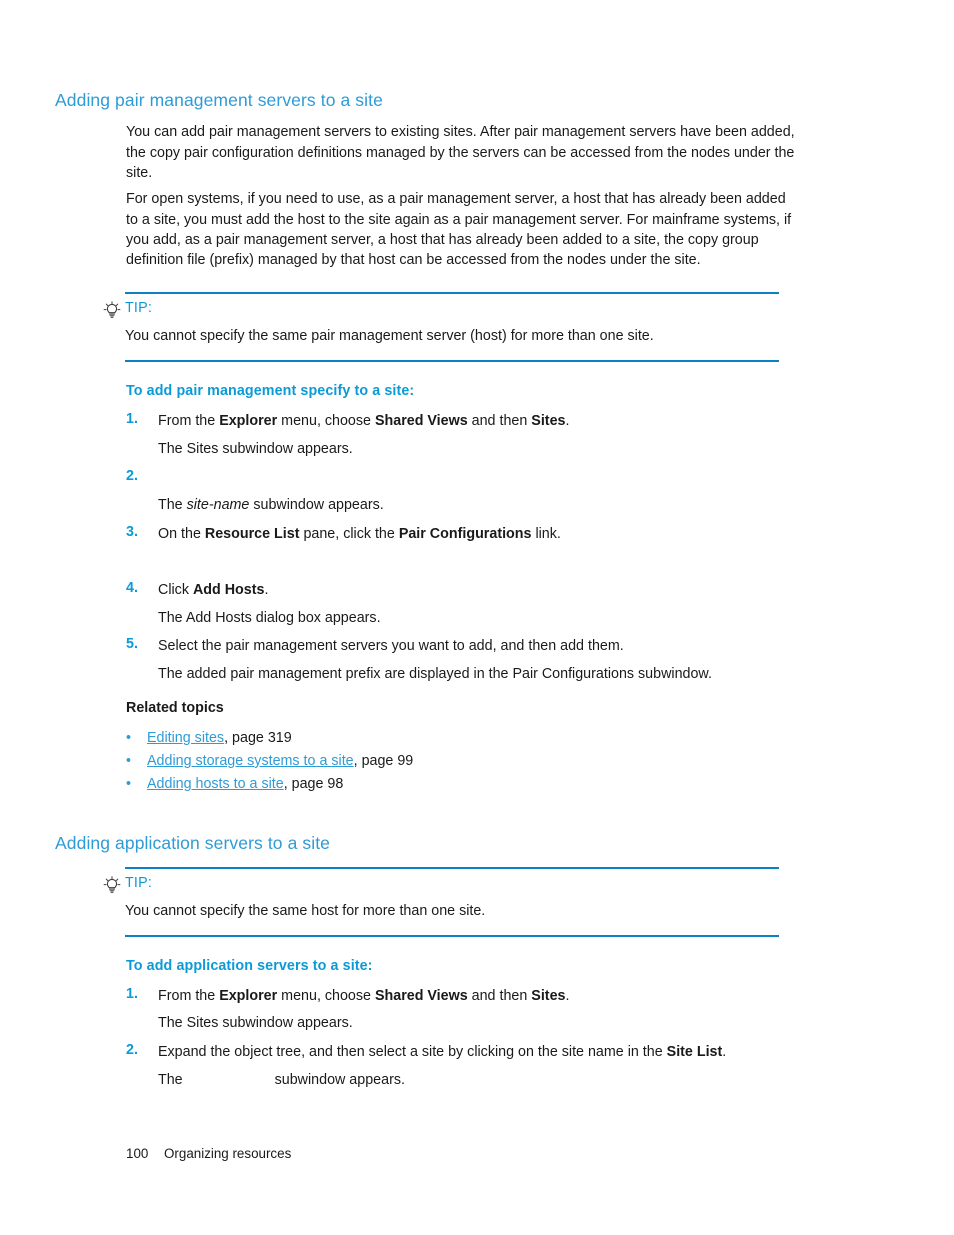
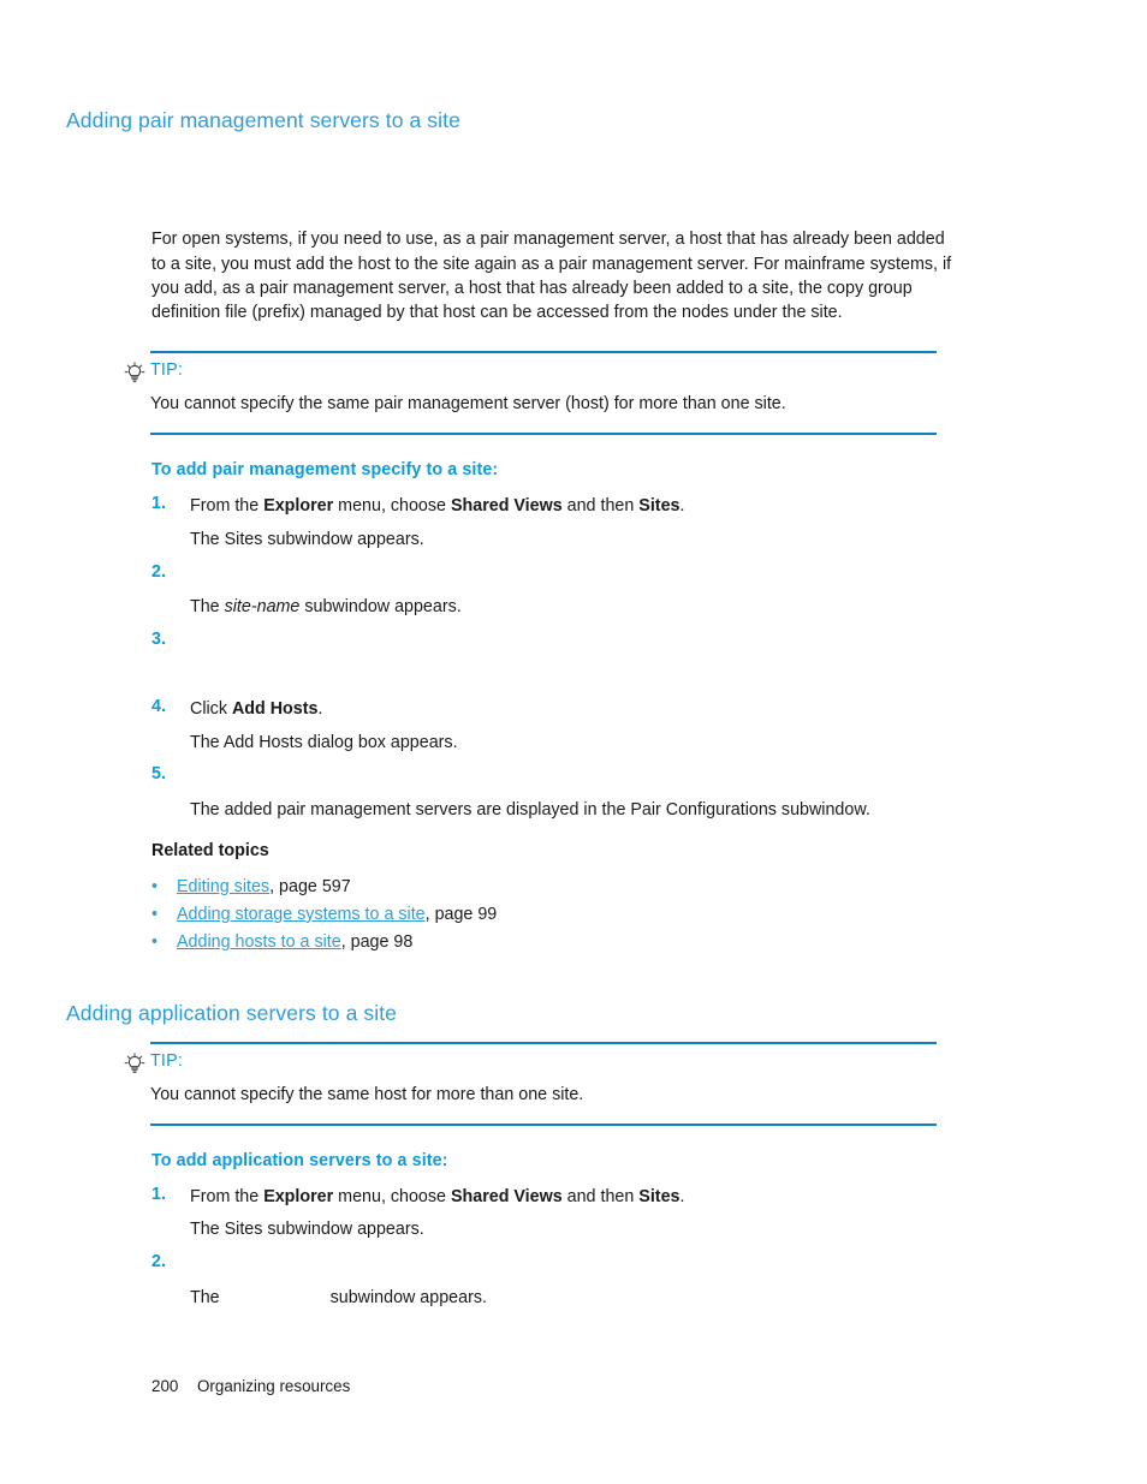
  Adding pair management servers to a site
- You can add pair management servers to existing sites. After pair management servers have been added, the copy pair configuration definitions managed by the servers can be accessed from the nodes under the site.
  For open systems, if you need to use, as a pair management server, a host that has already been added to a site, you must add the host to the site again as a pair management server. For mainframe systems, if you add, as a pair management server, a host that has already been added to a site, the copy group definition file (prefix) managed by that host can be accessed from the nodes under the site.
  TIP:
  You cannot specify the same pair management server (host) for more than one site.
  To add pair management specify to a site:
  1.
  From the Explorer menu, choose Shared Views and then Sites.
  The Sites subwindow appears.
  2.
  The site-name subwindow appears.
  3.
- On the Resource List pane, click the Pair Configurations link.
  4.
  Click Add Hosts.
  The Add Hosts dialog box appears.
  5.
- Select the pair management servers you want to add, and then add them.
- The added pair management prefix are displayed in the Pair Configurations subwindow.
+ The added pair management servers are displayed in the Pair Configurations subwindow.
  Related topics
  •
- Editing sites, page 319
+ Editing sites, page 597
  •
  Adding storage systems to a site, page 99
  •
  Adding hosts to a site, page 98
  Adding application servers to a site
  TIP:
  You cannot specify the same host for more than one site.
  To add application servers to a site:
  1.
  From the Explorer menu, choose Shared Views and then Sites.
  The Sites subwindow appears.
  2.
- Expand the object tree, and then select a site by clicking on the site name in the Site List.
  The subwindow appears.
- 100 Organizing resources
+ 200 Organizing resources
